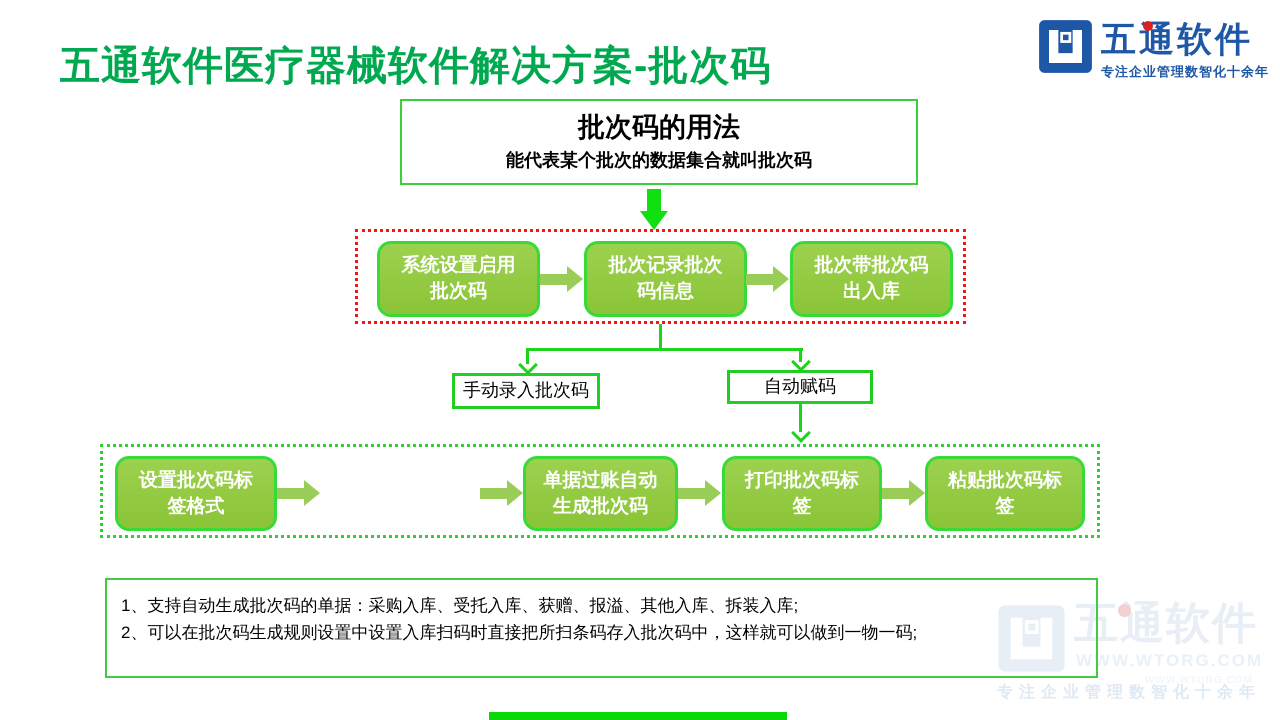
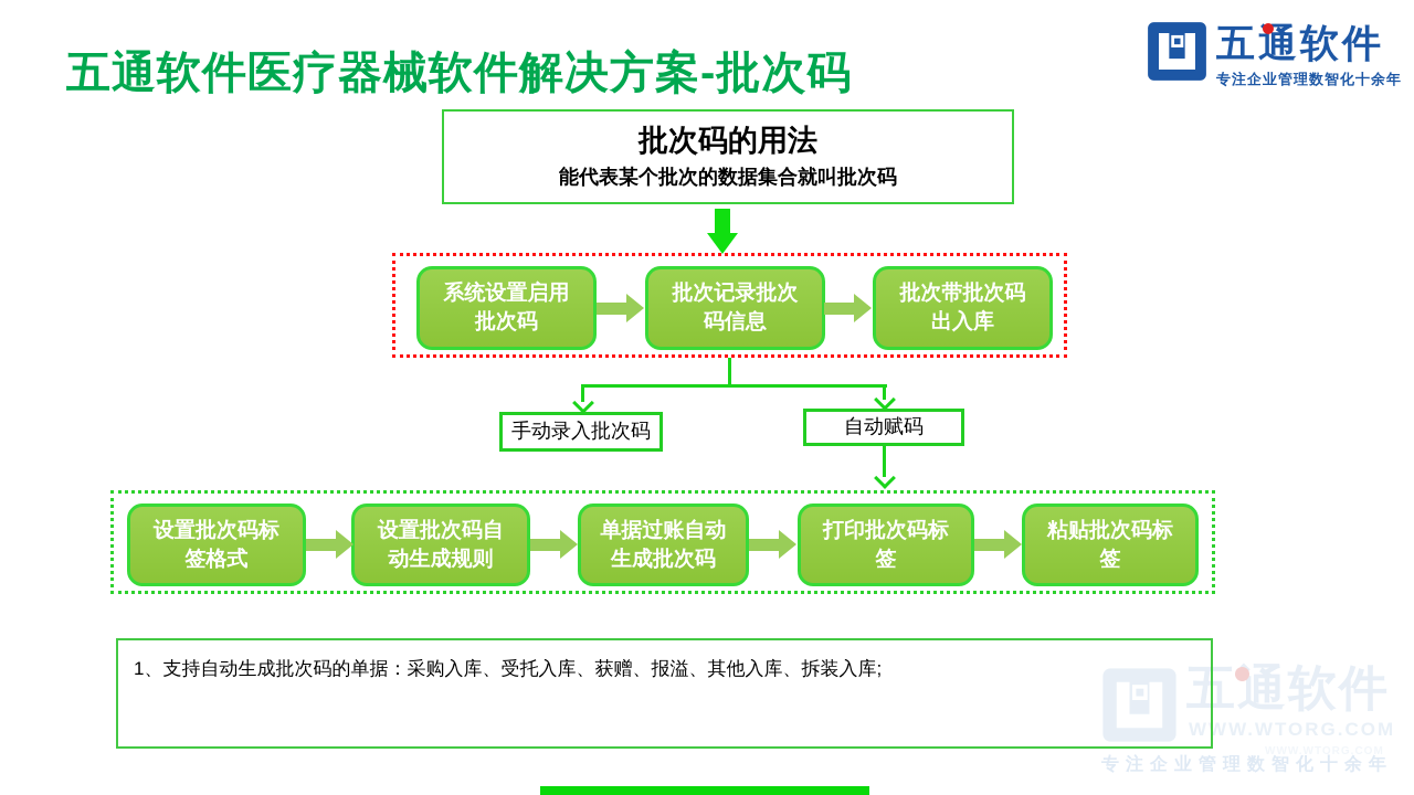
  五通软件医疗器械软件解决方案-批次码
  五通软件
  专注企业管理数智化十余年
  批次码的用法
  能代表某个批次的数据集合就叫批次码
  系统设置启用
  批次码
  批次记录批次
  码信息
  批次带批次码
  出入库
  手动录入批次码
  自动赋码
  设置批次码标
  签格式
+ 设置批次码自
+ 动生成规则
  单据过账自动
  生成批次码
  打印批次码标
  签
  粘贴批次码标
  签
  五通软件
  WWW.WTORG.COM
  WWW.WTORG.COM
  专注企业管理数智化十余年
  1、支持自动生成批次码的单据：采购入库、受托入库、获赠、报溢、其他入库、拆装入库;
- 2、可以在批次码生成规则设置中设置入库扫码时直接把所扫条码存入批次码中，这样就可以做到一物一码;
